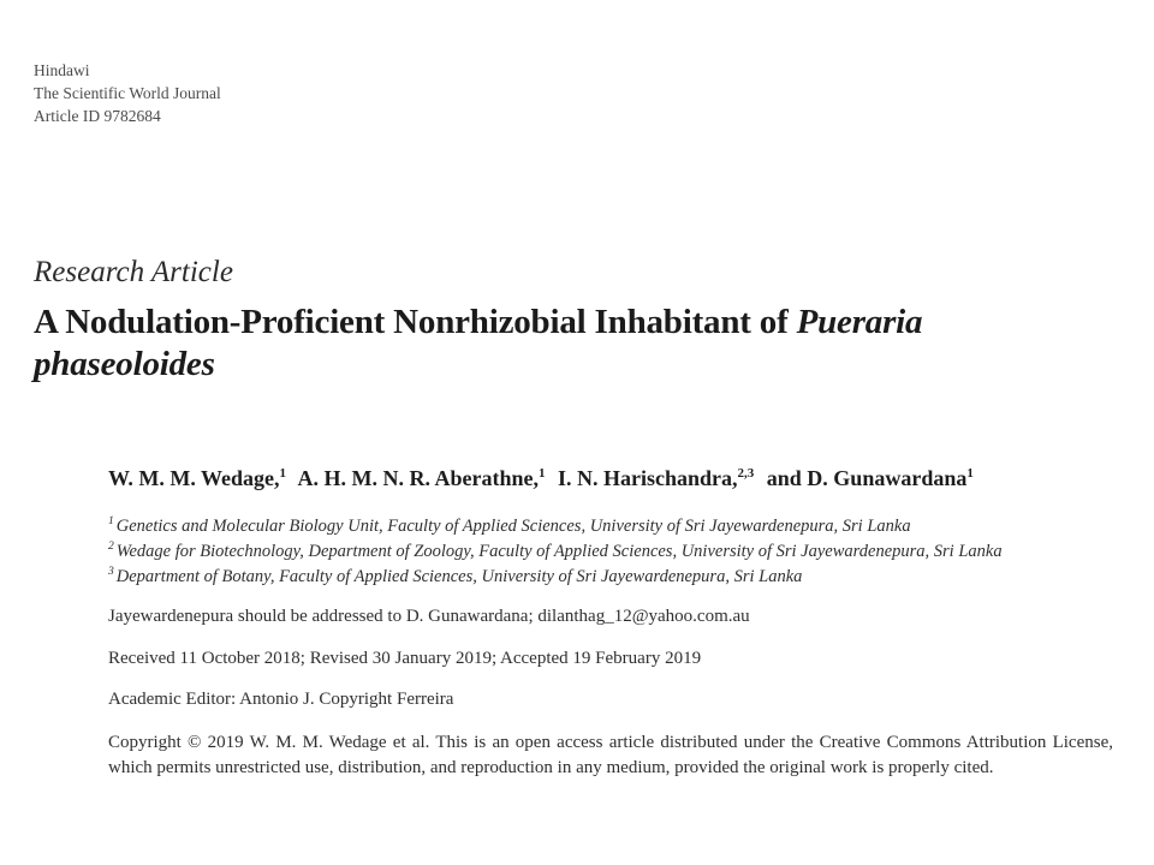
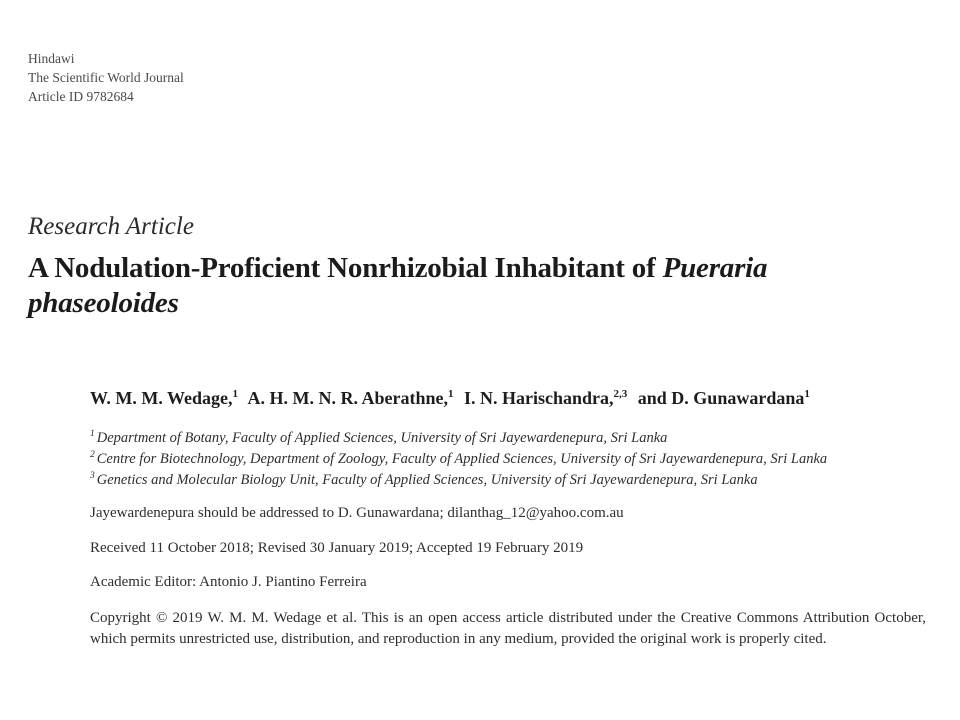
  Hindawi
  The Scientific World Journal
  Article ID 9782684
  Research Article
  A Nodulation-Proficient Nonrhizobial Inhabitant of Pueraria
  phaseoloides
  W. M. M. Wedage,1 A. H. M. N. R. Aberathne,1 I. N. Harischandra,2,3 and D. Gunawardana1
- 1 Genetics and Molecular Biology Unit, Faculty of Applied Sciences, University of Sri Jayewardenepura, Sri Lanka
+ 1 Department of Botany, Faculty of Applied Sciences, University of Sri Jayewardenepura, Sri Lanka
- 2 Wedage for Biotechnology, Department of Zoology, Faculty of Applied Sciences, University of Sri Jayewardenepura, Sri Lanka
+ 2 Centre for Biotechnology, Department of Zoology, Faculty of Applied Sciences, University of Sri Jayewardenepura, Sri Lanka
- 3 Department of Botany, Faculty of Applied Sciences, University of Sri Jayewardenepura, Sri Lanka
+ 3 Genetics and Molecular Biology Unit, Faculty of Applied Sciences, University of Sri Jayewardenepura, Sri Lanka
  Jayewardenepura should be addressed to D. Gunawardana; dilanthag_12@yahoo.com.au
  Received 11 October 2018; Revised 30 January 2019; Accepted 19 February 2019
- Academic Editor: Antonio J. Copyright Ferreira
+ Academic Editor: Antonio J. Piantino Ferreira
- Copyright © 2019 W. M. M. Wedage et al. This is an open access article distributed under the Creative Commons Attribution License, which permits unrestricted use, distribution, and reproduction in any medium, provided the original work is properly cited.
+ Copyright © 2019 W. M. M. Wedage et al. This is an open access article distributed under the Creative Commons Attribution October, which permits unrestricted use, distribution, and reproduction in any medium, provided the original work is properly cited.
